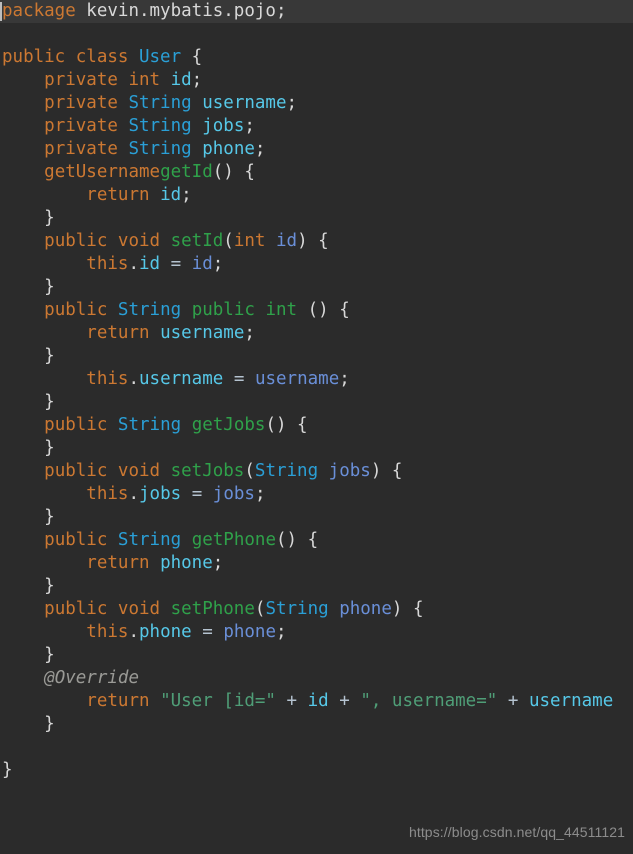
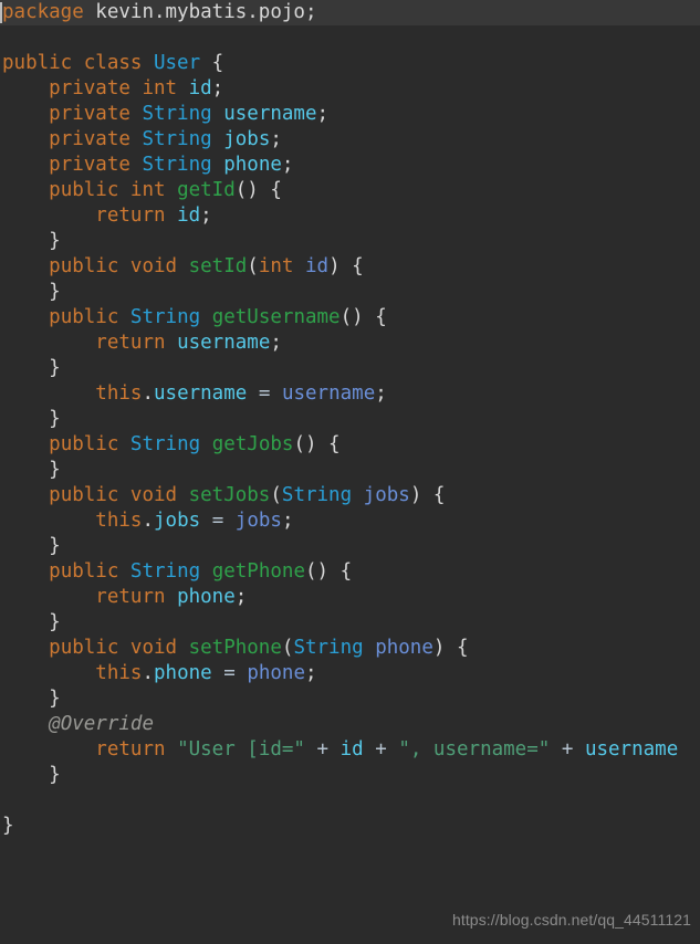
  package kevin.mybatis.pojo;
  public class User {
  private int id;
  private String username;
  private String jobs;
  private String phone;
- getUsernamegetId() {
+ public int getId() {
  return id;
  }
  public void setId(int id) {
- this.id = id;
  }
- public String public int () {
+ public String getUsername() {
  return username;
  }
  this.username = username;
  }
  public String getJobs() {
  }
  public void setJobs(String jobs) {
  this.jobs = jobs;
  }
  public String getPhone() {
  return phone;
  }
  public void setPhone(String phone) {
  this.phone = phone;
  }
  @Override
  return "User [id=" + id + ", username=" + username
  }
  }
  https://blog.csdn.net/qq_44511121
